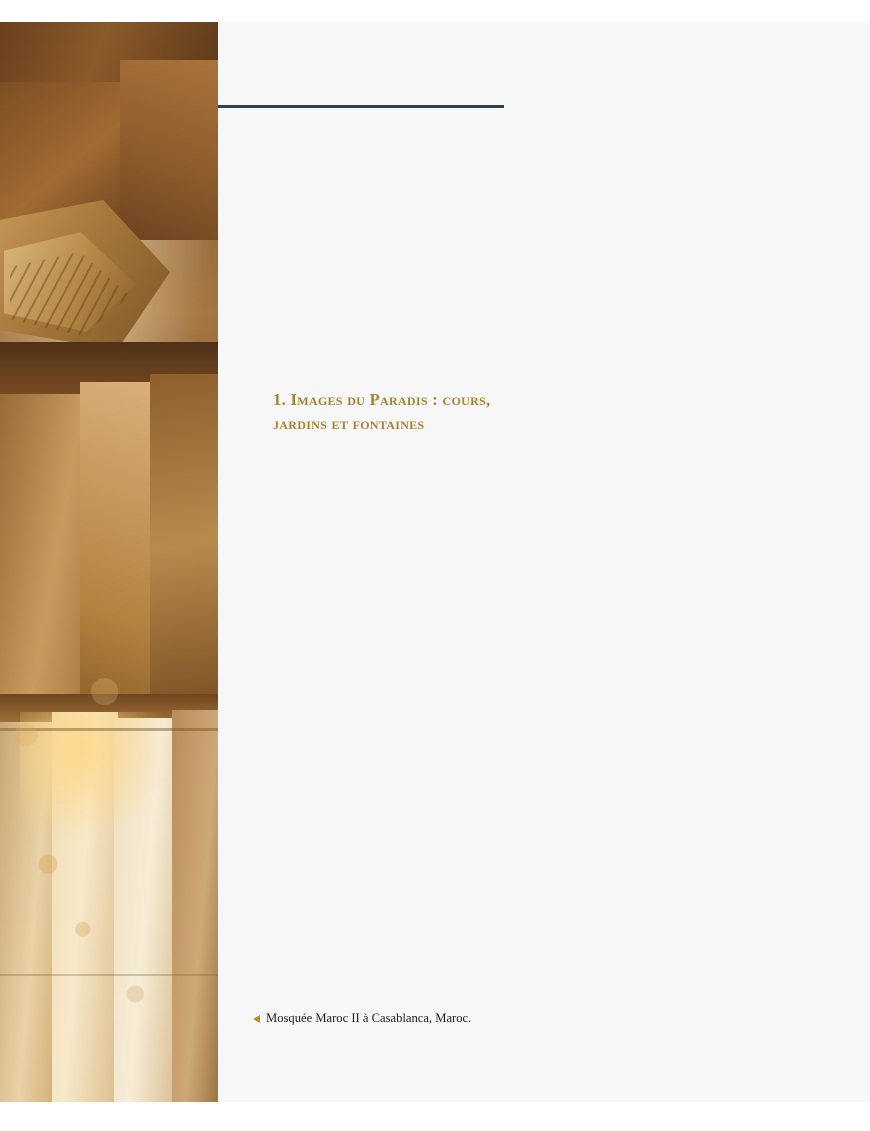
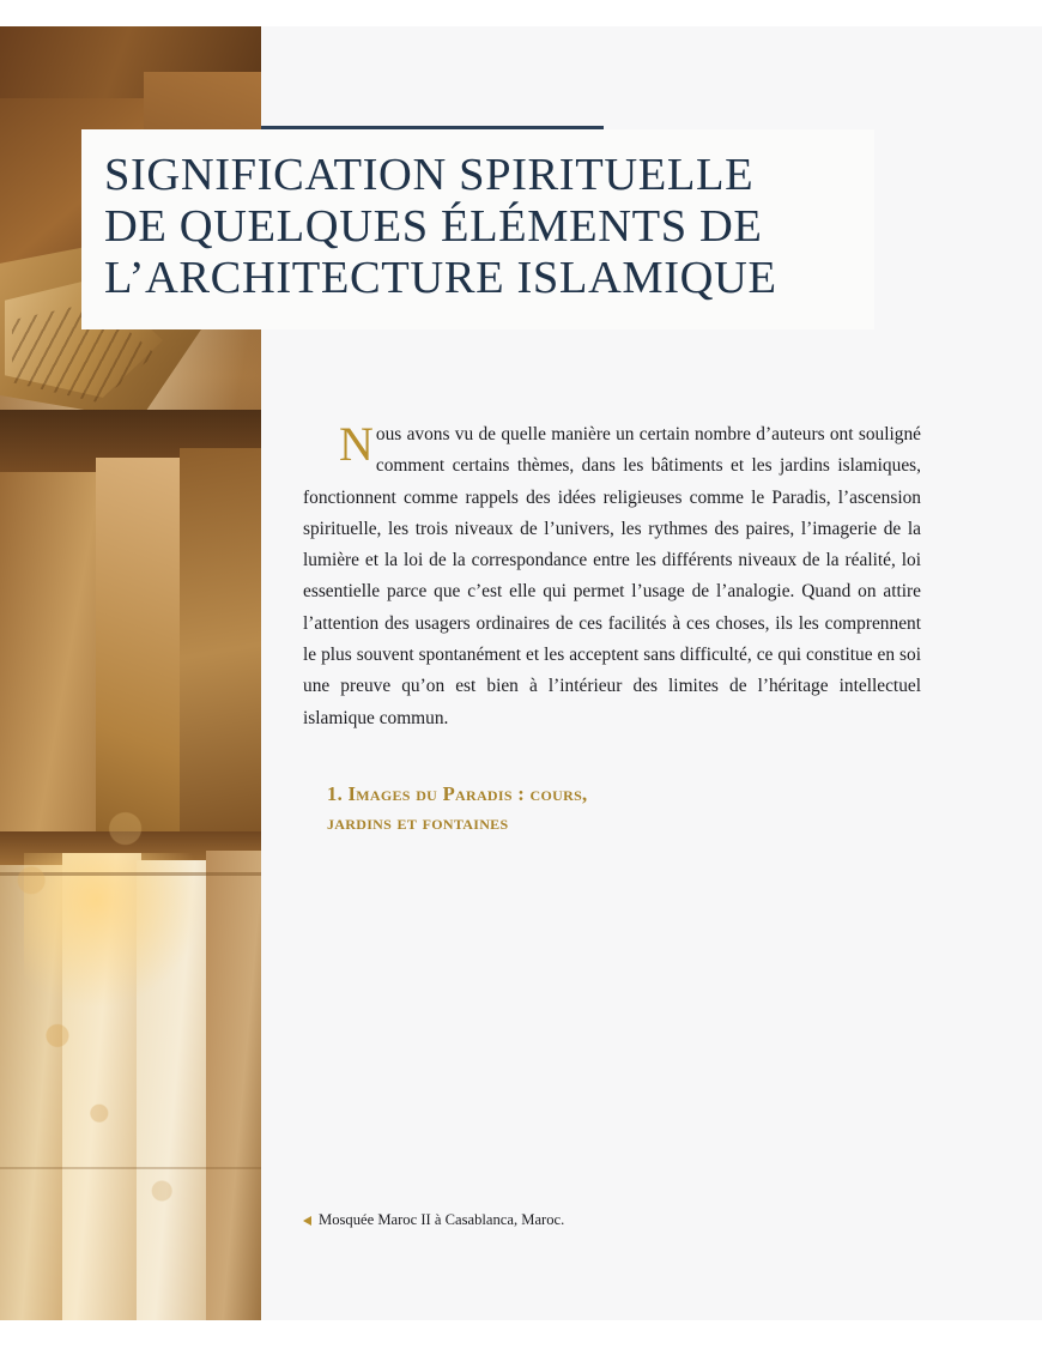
+ SIGNIFICATION SPIRITUELLE
+ DE QUELQUES ÉLÉMENTS DE
+ L’ARCHITECTURE ISLAMIQUE
+ N
+ ous avons vu de quelle manière un certain nombre d’auteurs ont souligné comment certains thèmes, dans les bâtiments et les jardins islamiques, fonctionnent comme rappels des idées religieuses comme le Paradis, l’ascension spirituelle, les trois niveaux de l’univers, les rythmes des paires, l’imagerie de la lumière et la loi de la correspondance entre les différents niveaux de la réalité, loi essentielle parce que c’est elle qui permet l’usage de l’analogie. Quand on attire l’attention des usagers ordinaires de ces facilités à ces choses, ils les comprennent le plus souvent spontanément et les acceptent sans difficulté, ce qui constitue en soi une preuve qu’on est bien à l’intérieur des limites de l’héritage intellectuel islamique commun.
  1. Images du Paradis : cours,
  jardins et fontaines
  Mosquée Maroc II à Casablanca, Maroc.
